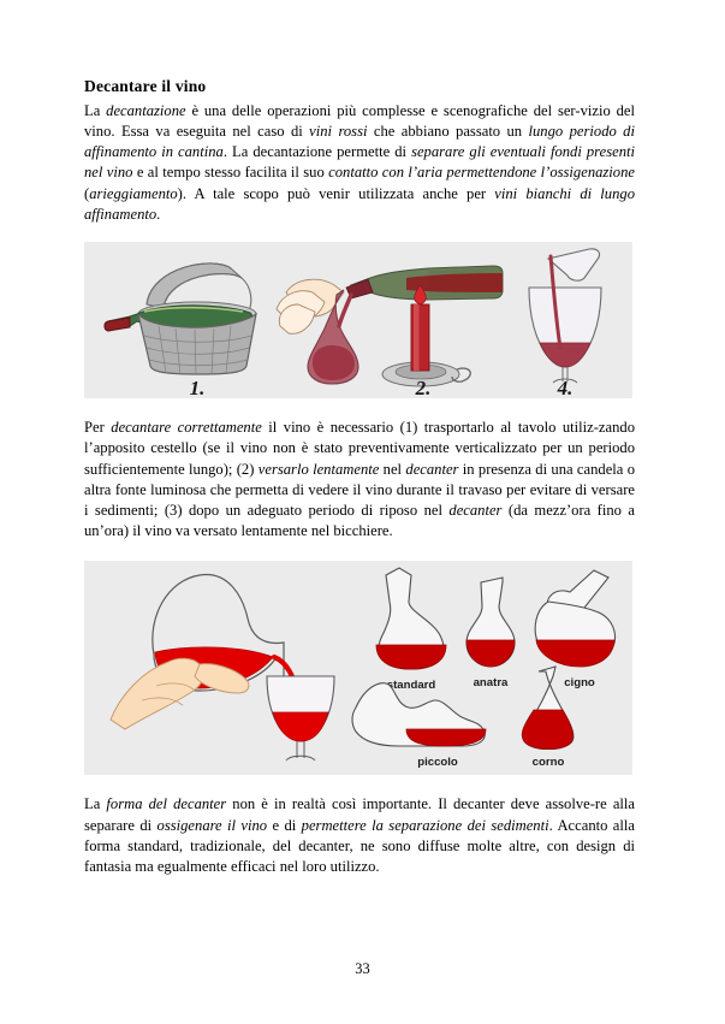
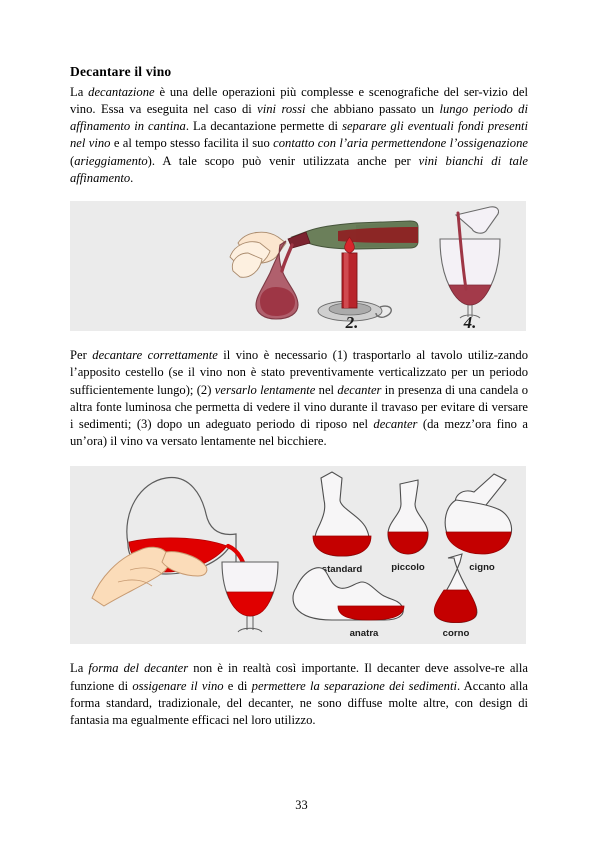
  Decantare il vino
- La decantazione è una delle operazioni più complesse e scenografiche del ser-vizio del vino. Essa va eseguita nel caso di vini rossi che abbiano passato un lungo periodo di affinamento in cantina. La decantazione permette di separare gli eventuali fondi presenti nel vino e al tempo stesso facilita il suo contatto con l’aria permettendone l’ossigenazione (arieggiamento). A tale scopo può venir utilizzata anche per vini bianchi di lungo affinamento.
+ La decantazione è una delle operazioni più complesse e scenografiche del ser-vizio del vino. Essa va eseguita nel caso di vini rossi che abbiano passato un lungo periodo di affinamento in cantina. La decantazione permette di separare gli eventuali fondi presenti nel vino e al tempo stesso facilita il suo contatto con l’aria permettendone l’ossigenazione (arieggiamento). A tale scopo può venir utilizzata anche per vini bianchi di tale affinamento.
- 1.
  2.
  4.
  Per decantare correttamente il vino è necessario (1) trasportarlo al tavolo utiliz-zando l’apposito cestello (se il vino non è stato preventivamente verticalizzato per un periodo sufficientemente lungo); (2) versarlo lentamente nel decanter in presenza di una candela o altra fonte luminosa che permetta di vedere il vino durante il travaso per evitare di versare i sedimenti; (3) dopo un adeguato periodo di riposo nel decanter (da mezz’ora fino a un’ora) il vino va versato lentamente nel bicchiere.
  tandard
- anatra
+ piccolo
  cigno
- piccolo
+ anatra
  corno
- La forma del decanter non è in realtà così importante. Il decanter deve assolve-re alla separare di ossigenare il vino e di permettere la separazione dei sedimenti. Accanto alla forma standard, tradizionale, del decanter, ne sono diffuse molte altre, con design di fantasia ma egualmente efficaci nel loro utilizzo.
+ La forma del decanter non è in realtà così importante. Il decanter deve assolve-re alla funzione di ossigenare il vino e di permettere la separazione dei sedimenti. Accanto alla forma standard, tradizionale, del decanter, ne sono diffuse molte altre, con design di fantasia ma egualmente efficaci nel loro utilizzo.
  33
